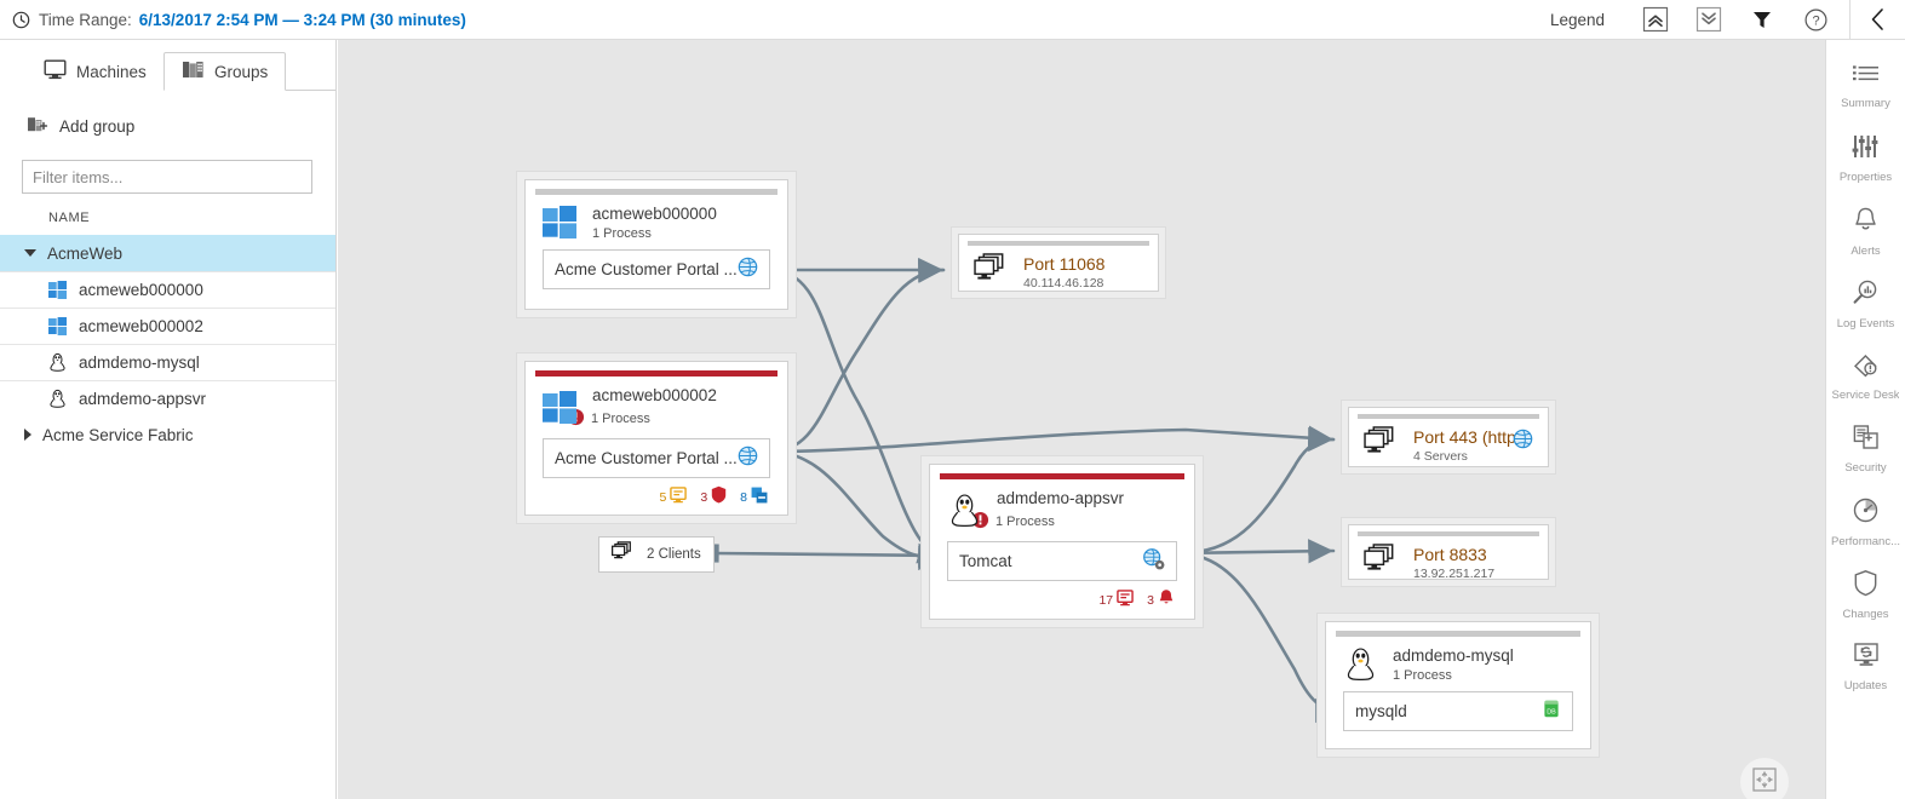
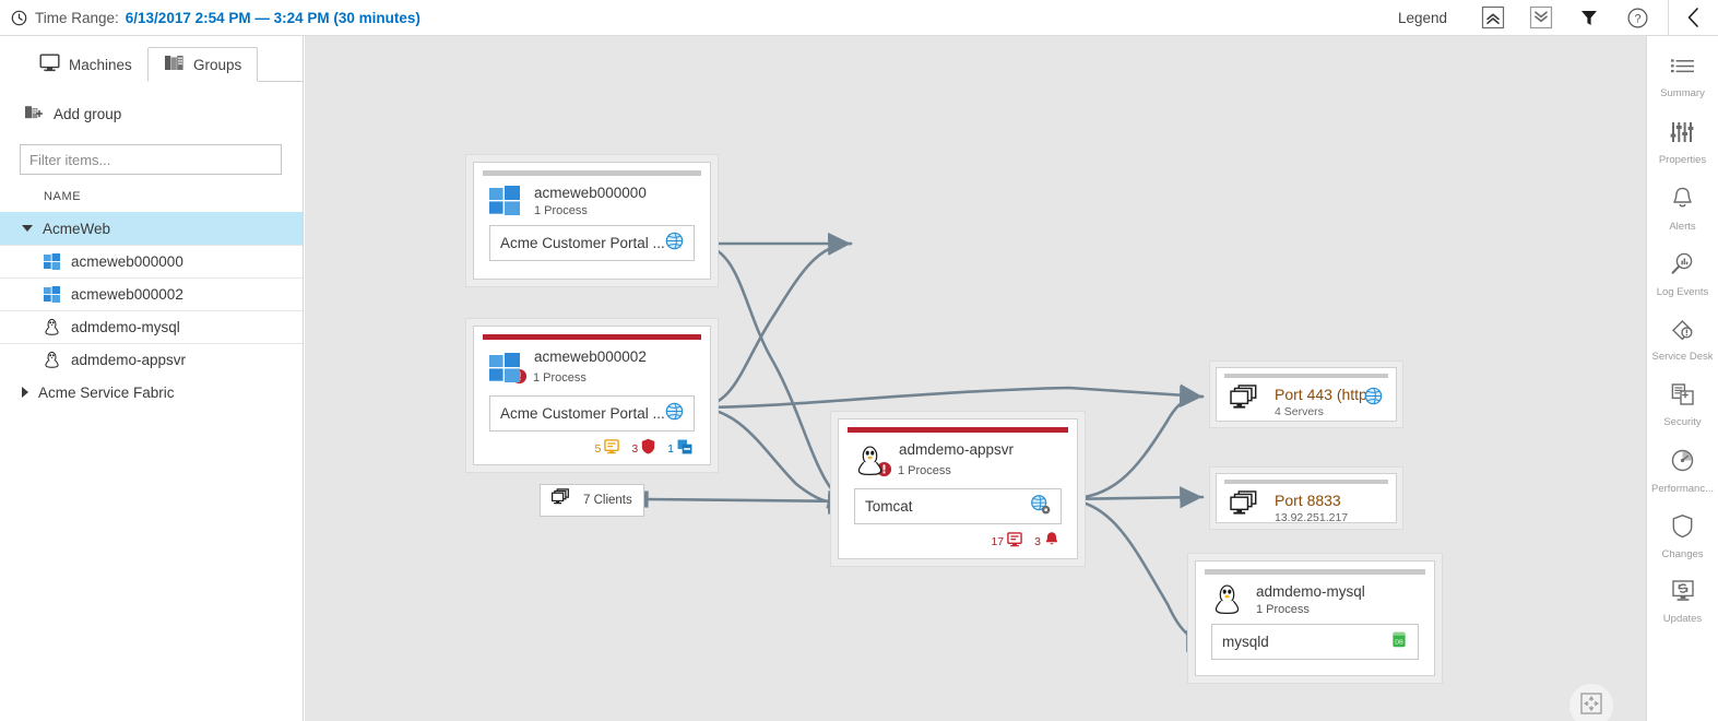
  Time Range:
  6/13/2017 2:54 PM — 3:24 PM (30 minutes)
  Legend
  ?
  Machines
  Groups
  Add group
  Filter items...
  NAME
  AcmeWeb
  acmeweb000000
  acmeweb000002
  admdemo-mysql
  admdemo-appsvr
  Acme Service Fabric
  acmeweb000000
  1 Process
  Acme Customer Portal ...
  acmeweb000002
  1 Process
  Acme Customer Portal ...
  5
  3
- 8
+ 1
  admdemo-appsvr
  1 Process
  Tomcat
  17
  3
  admdemo-mysql
  1 Process
  mysqld
- Port 11068
- 40.114.46.128
  Port 443 (http
  4 Servers
  Port 8833
  13.92.251.217
- 2 Clients
+ 7 Clients
  Summary
  Properties
  Alerts
  Log Events
  Service Desk
  Security
  Performanc...
  Changes
  Updates
